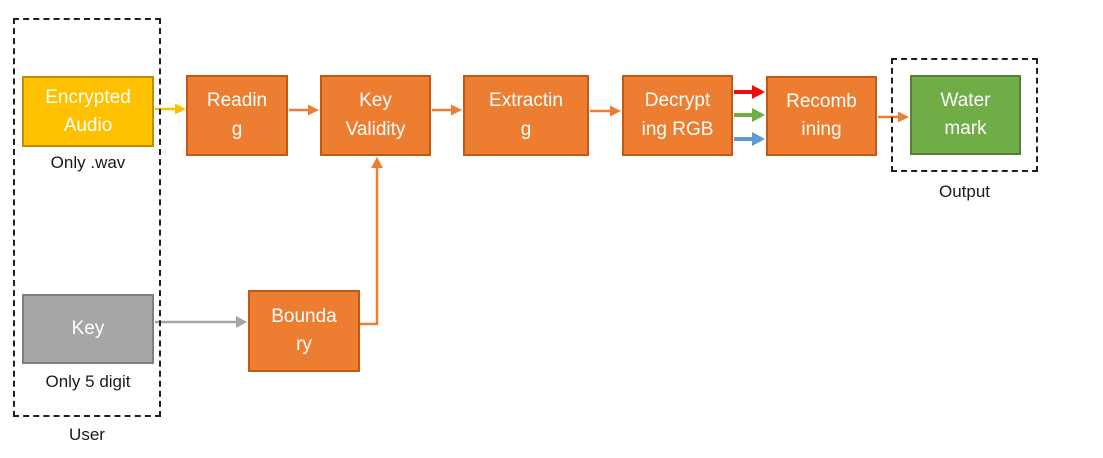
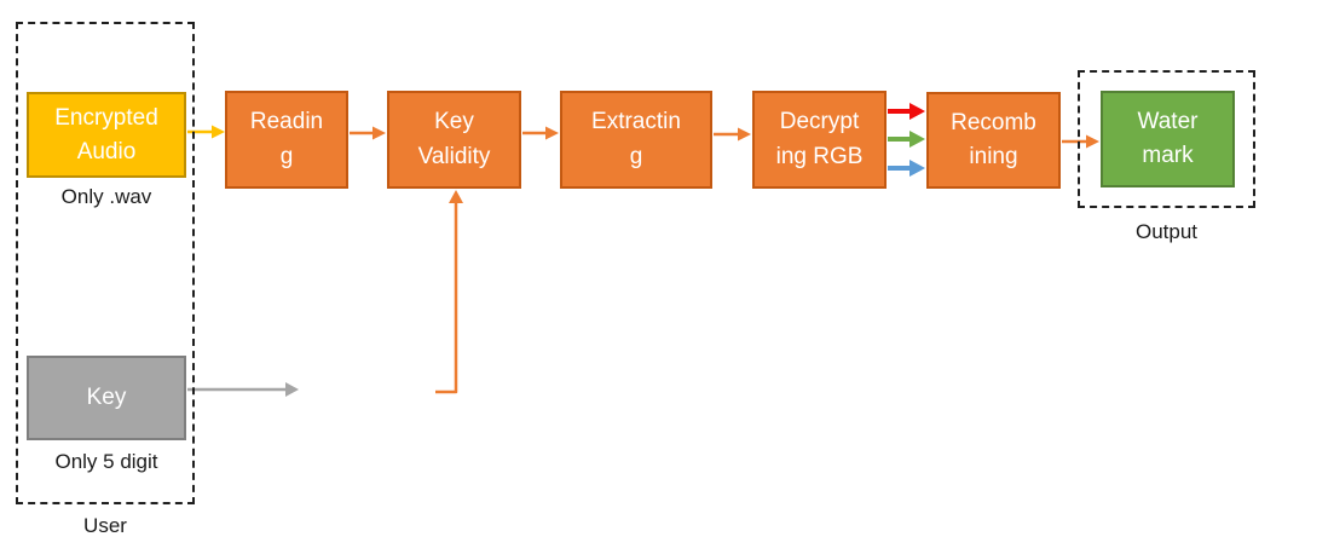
  User
  Output
  Encrypted
  Audio
  Only .wav
  Key
  Only 5 digit
  Readin
  g
  Key
  Validity
  Extractin
  g
  Decrypt
  ing RGB
  Recomb
  ining
- Bounda
- ry
  Water
  mark
